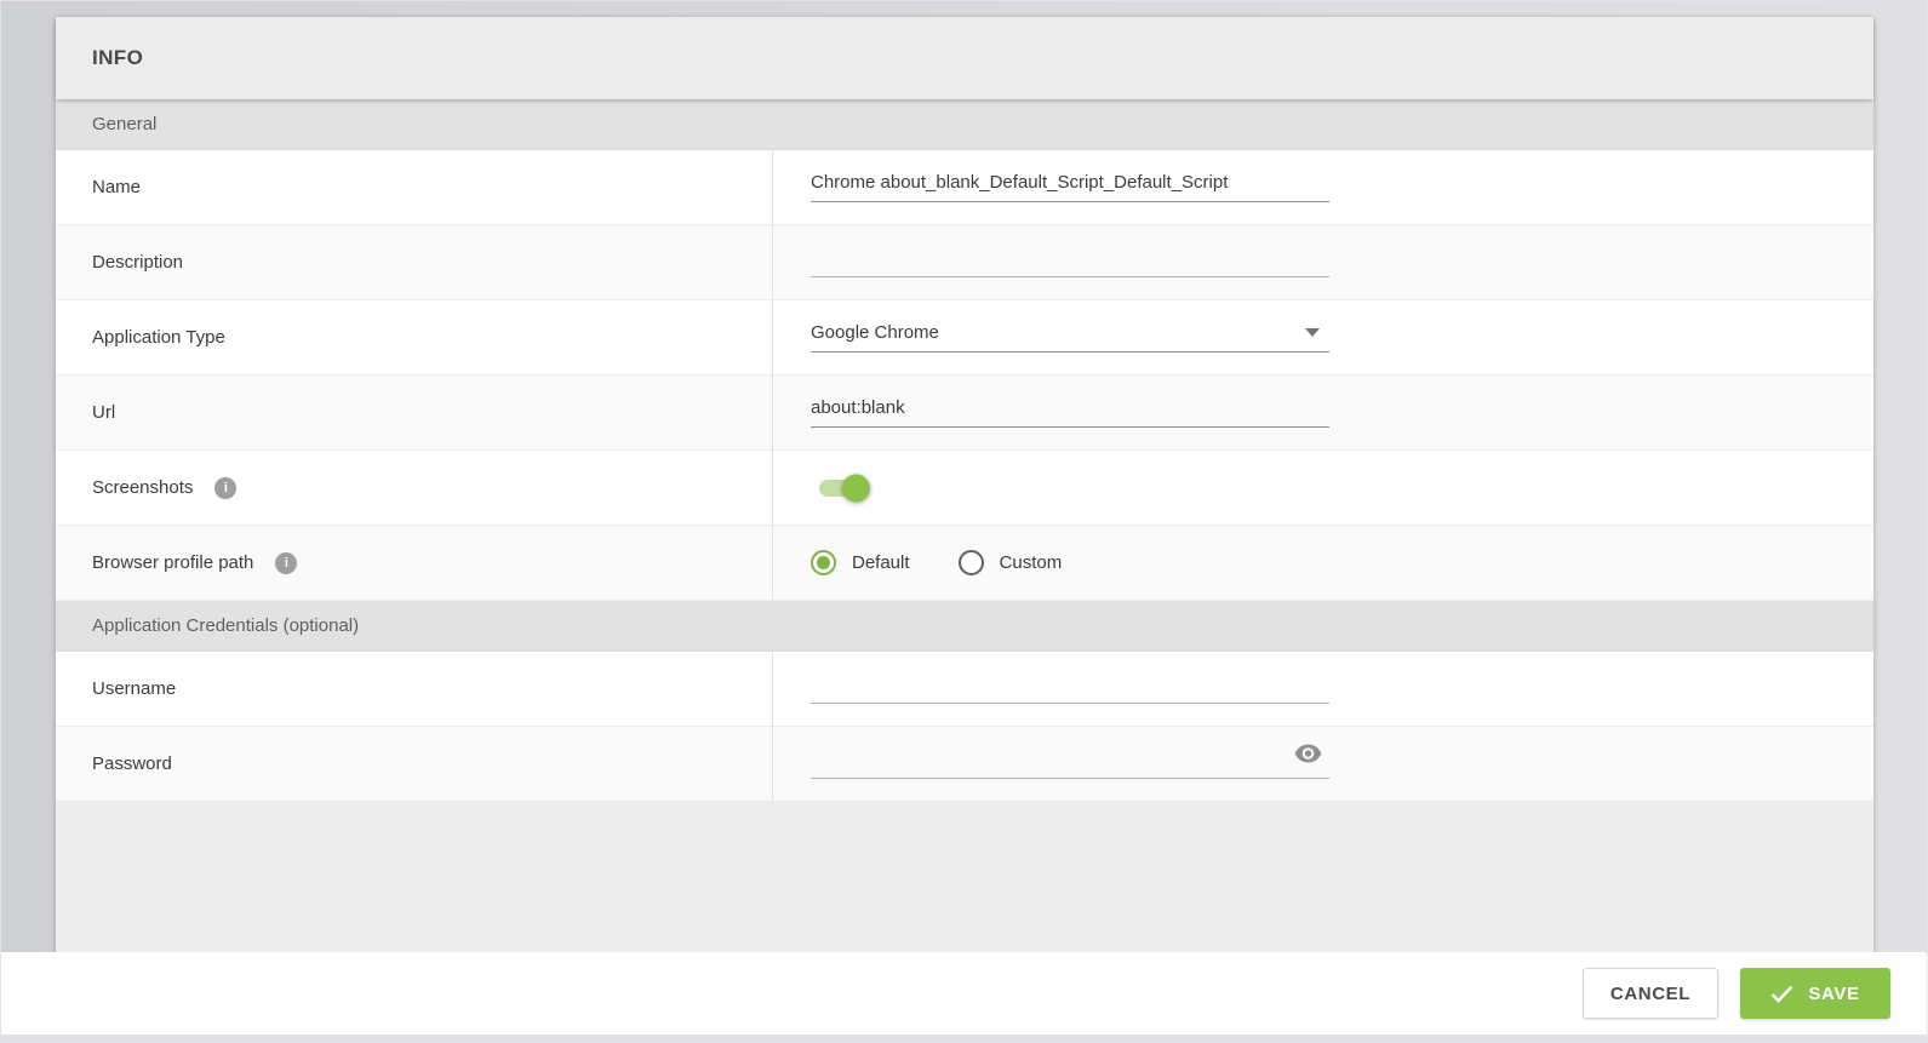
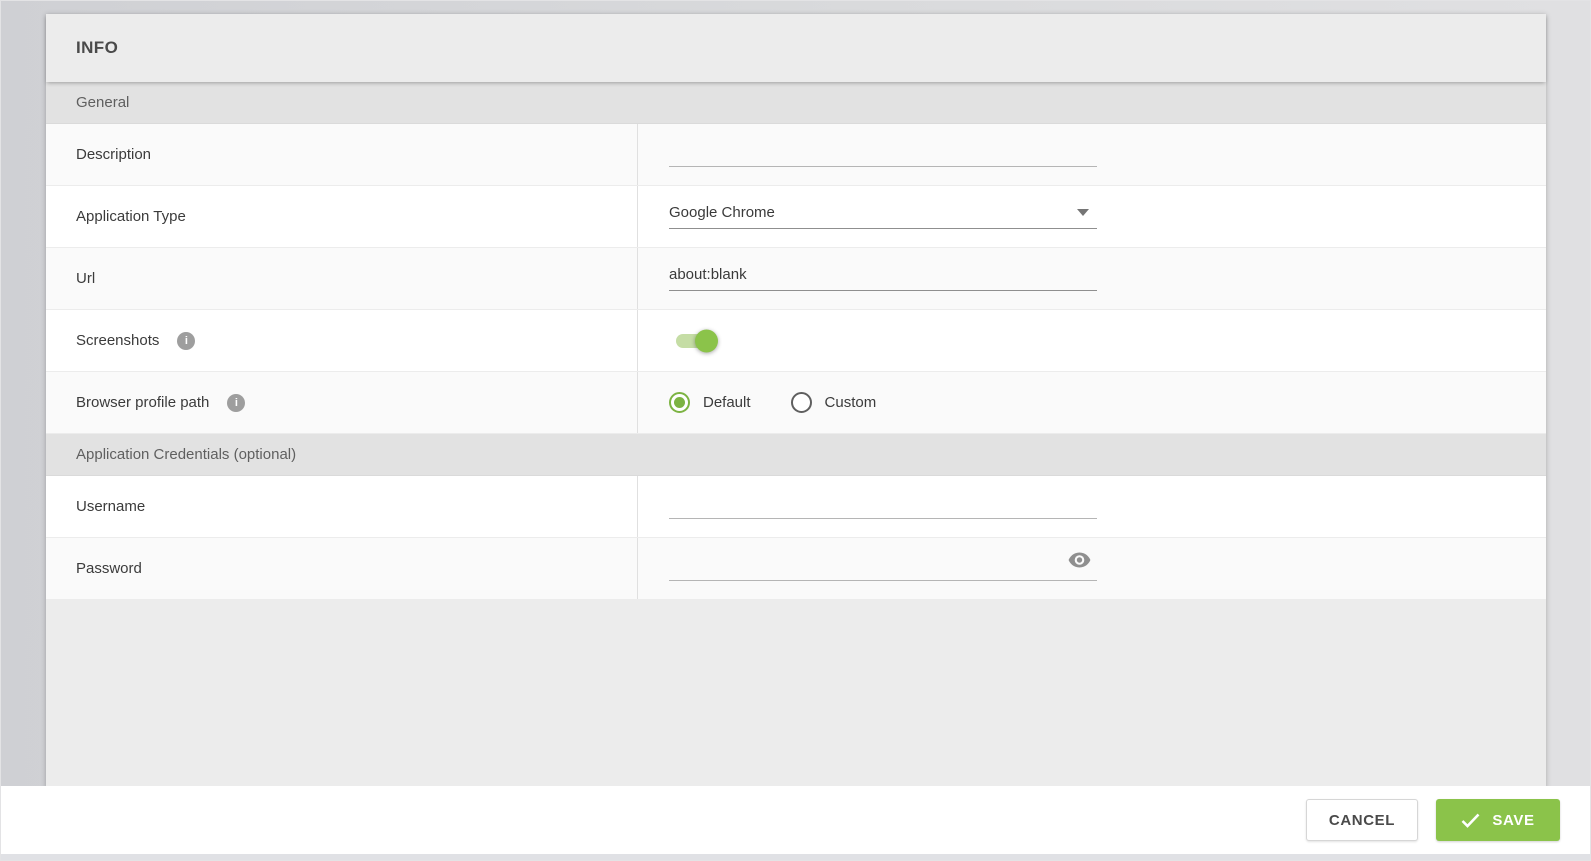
  INFO
  General
- Name
- Chrome about_blank_Default_Script_Default_Script
  Description
  Application Type
  Google Chrome
  Url
  about:blank
  Screenshots
  i
  Browser profile path
  i
  Default
  Custom
  Application Credentials (optional)
  Username
  Password
  CANCEL
  SAVE
